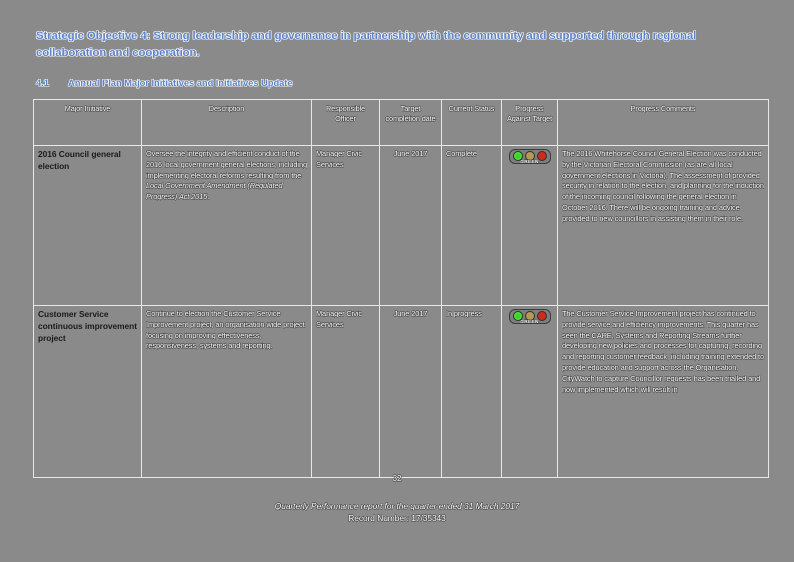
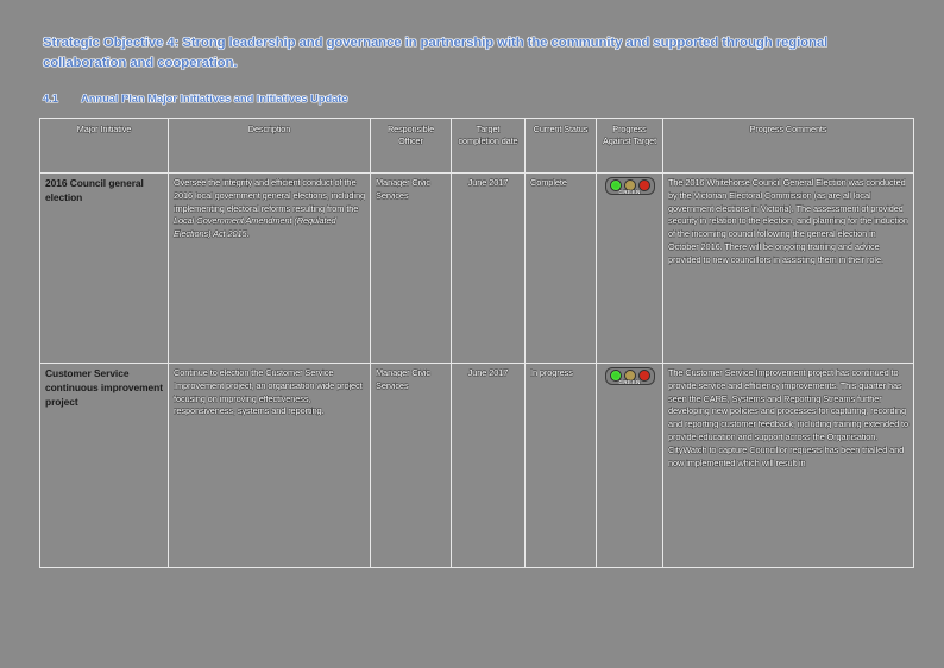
  Strategic Objective 4: Strong leadership and governance in partnership with the community and supported through regional collaboration and cooperation.
  4.1 Annual Plan Major Initiatives and Initiatives Update
  Major Initiative	Description	Responsible Officer	Target completion date	Current Status	Progress Against Target	Progress Comments
- 2016 Council general election	Oversee the integrity and efficient conduct of the 2016 local government general elections, including implementing electoral reforms resulting from the Local Government Amendment (Regulated Progress) Act 2015.	Manager Civic Services	June 2017	Complete		The 2016 Whitehorse Council General Election was conducted by the Victorian Electoral Commission (as are all local government elections in Victoria). The assessment of provided security in relation to the election, and planning for the induction of the incoming council following the general election in October 2016. There will be ongoing training and advice provided to new councillors in assisting them in their role.
+ 2016 Council general election	Oversee the integrity and efficient conduct of the 2016 local government general elections, including implementing electoral reforms resulting from the Local Government Amendment (Regulated Elections) Act 2015.	Manager Civic Services	June 2017	Complete		The 2016 Whitehorse Council General Election was conducted by the Victorian Electoral Commission (as are all local government elections in Victoria). The assessment of provided security in relation to the election, and planning for the induction of the incoming council following the general election in October 2016. There will be ongoing training and advice provided to new councillors in assisting them in their role.
  Customer Service continuous improvement project	Continue to election the Customer Service Improvement project, an organisation wide project focusing on improving effectiveness, responsiveness, systems and reporting.	Manager Civic Services	June 2017	In progress		The Customer Service Improvement project has continued to provide service and efficiency improvements. This quarter has seen the CARE, Systems and Reporting Streams further developing new policies and processes for capturing, recording and reporting customer feedback, including training extended to provide education and support across the Organisation. CityWatch to capture Councillor requests has been trialled and now implemented which will result in
- 32
- Quarterly Performance report for the quarter ended 31 March 2017
- Record Number: 17/35343
